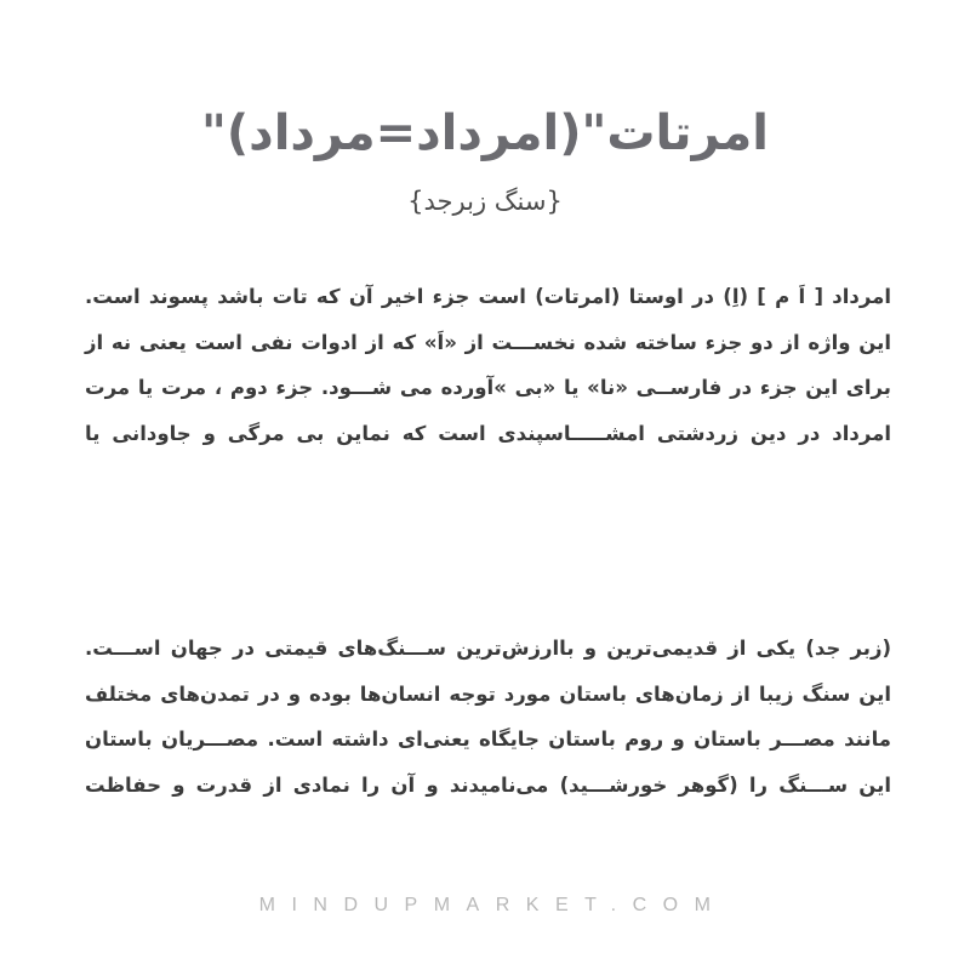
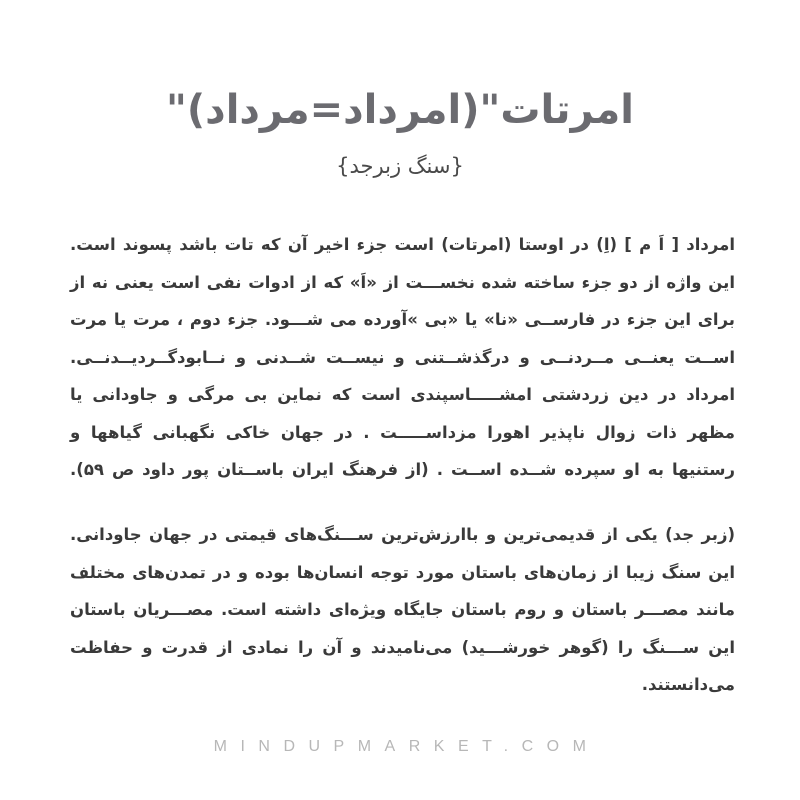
  امرتات"(امرداد=مرداد)"
  {سنگ زبرجد}
  امرداد [ اَ م ] (اِ) در اوستا (امرتات) است جزء اخیر آن که تات باشد پسوند است.
  این واژه از دو جزء ساخته شده نخســـت از «اَ» که از ادوات نفی است یعنی نه از
  برای این جزء در فارســی «نا» یا «بی »آورده می شـــود. جزء دوم ، مرت یا مرت
+ اســت یعنــی مــردنــی و درگذشــتنی و نیســت شــدنی و نــابودگــردیــدنــی.
  امرداد در دین زردشتی امشـــــاسپندی است که نماین بی مرگی و جاودانی یا
+ مظهر ذات زوال ناپذیر اهورا مزداســـــت . در جهان خاکی نگهبانی گیاهها و
+ رستنیها به او سپرده شــده اســت . (از فرهنگ ایران باســتان پور داود ص ۵۹).
- (زبر جد) یکی از قدیمی‌ترین و باارزش‌ترین ســـنگ‌های قیمتی در جهان اســـت.
+ (زبر جد) یکی از قدیمی‌ترین و باارزش‌ترین ســـنگ‌های قیمتی در جهان جاودانی.
  این سنگ زیبا از زمان‌های باستان مورد توجه انسان‌ها بوده و در تمدن‌های مختلف
- مانند مصـــر باستان و روم باستان جایگاه یعنی‌ای داشته است. مصـــریان باستان
+ مانند مصـــر باستان و روم باستان جایگاه ویژه‌ای داشته است. مصـــریان باستان
  این ســـنگ را (گوهر خورشـــید) می‌نامیدند و آن را نمادی از قدرت و حفاظت
+ می‌دانستند.
  MINDUPMARKET.COM
